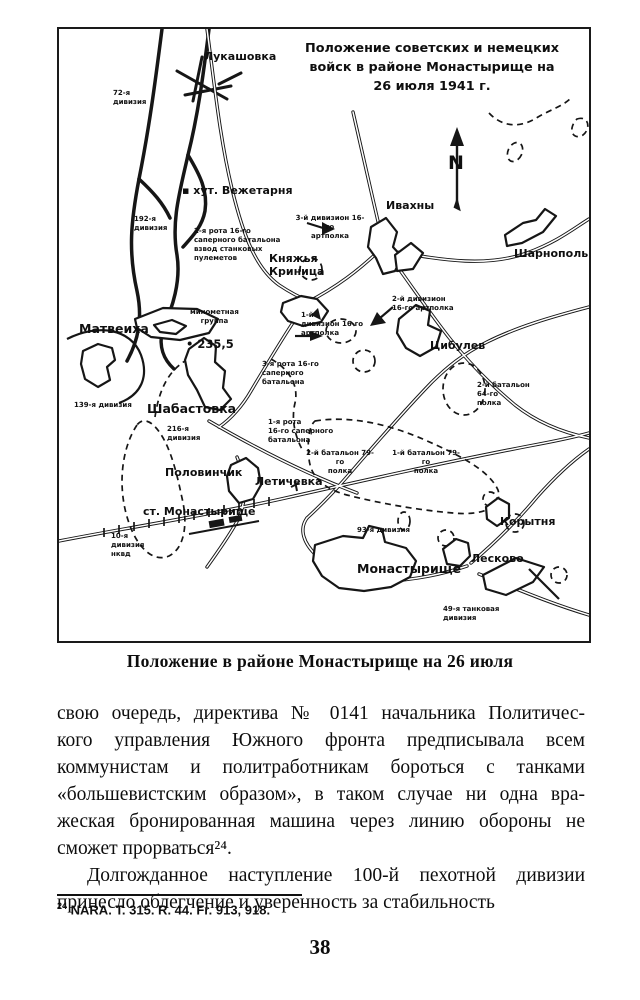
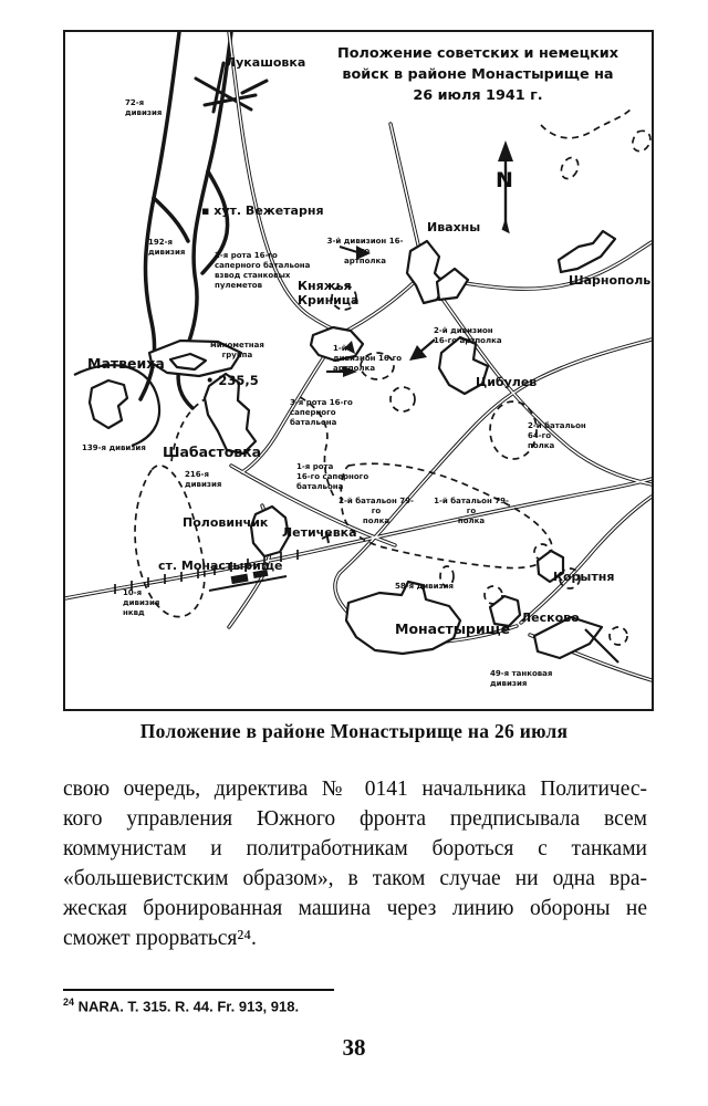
  Положение советских и немецких
  войск в районе Монастырище на
  26 июля 1941 г.
  N
  Лукашовка
  ▪ хут. Вежетарня
  Княжья
  Криница
  Ивахны
  Шарнополь
  Цибулев
  Матвеиха
  Шабастовка
  Половинчик
  Летичевка
  ст. Монастырище
  Монастырище
  Лесково
  Корытня
  72-я
  дивизия
  192-я
  дивизия
  2-я рота 16-го
  саперного батальона
  взвод станковых
  пулеметов
  минометная
  группа
  • 235,5
  3-й дивизион 16-го
  артполка
  2-й дивизион
  16-го артполка
  1-й
  дивизион 16-го
  артполка
  3-я рота 16-го
  саперного
  батальона
  1-я рота
  16-го саперного
  батальона
  2-й батальон
  64-го
  полка
  139-я дивизия
  216-я
  дивизия
  2-й батальон 79-го
  полка
  1-й батальон 79-го
  полка
  10-я
  дивизия
  нквд
- 93-я дивизия
+ 58-я дивизия
  49-я танковая
  дивизия
  Положение в районе Монастырище на 26 июля
  свою очередь, директива № 0141 начальника Политичес-
  кого управления Южного фронта предписывала всем
  коммунистам и политработникам бороться с танками
  «большевистским образом», в таком случае ни одна вра-
  жеская бронированная машина через линию обороны не
  сможет прорваться²⁴.
- Долгожданное наступление 100-й пехотной дивизии
- принесло облегчение и уверенность за стабильность
  24 NARA. T. 315. R. 44. Fr. 913, 918.
  38
